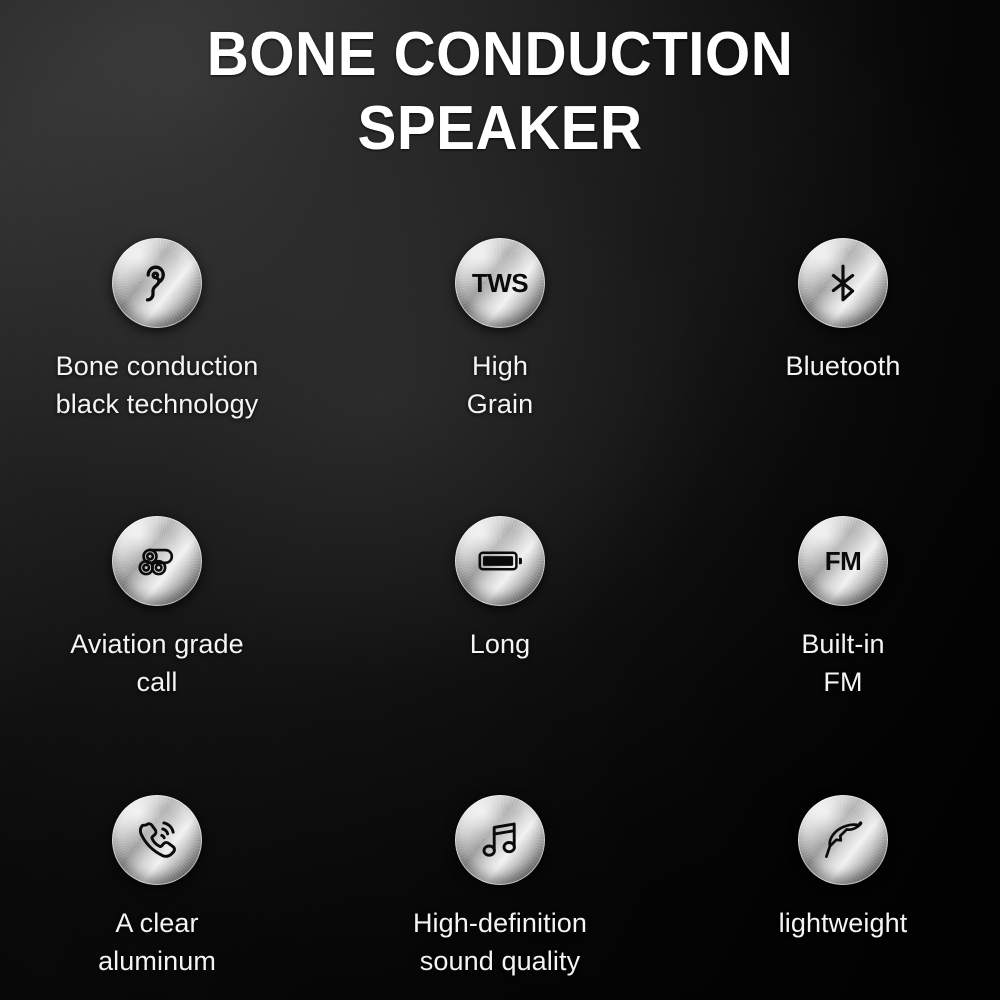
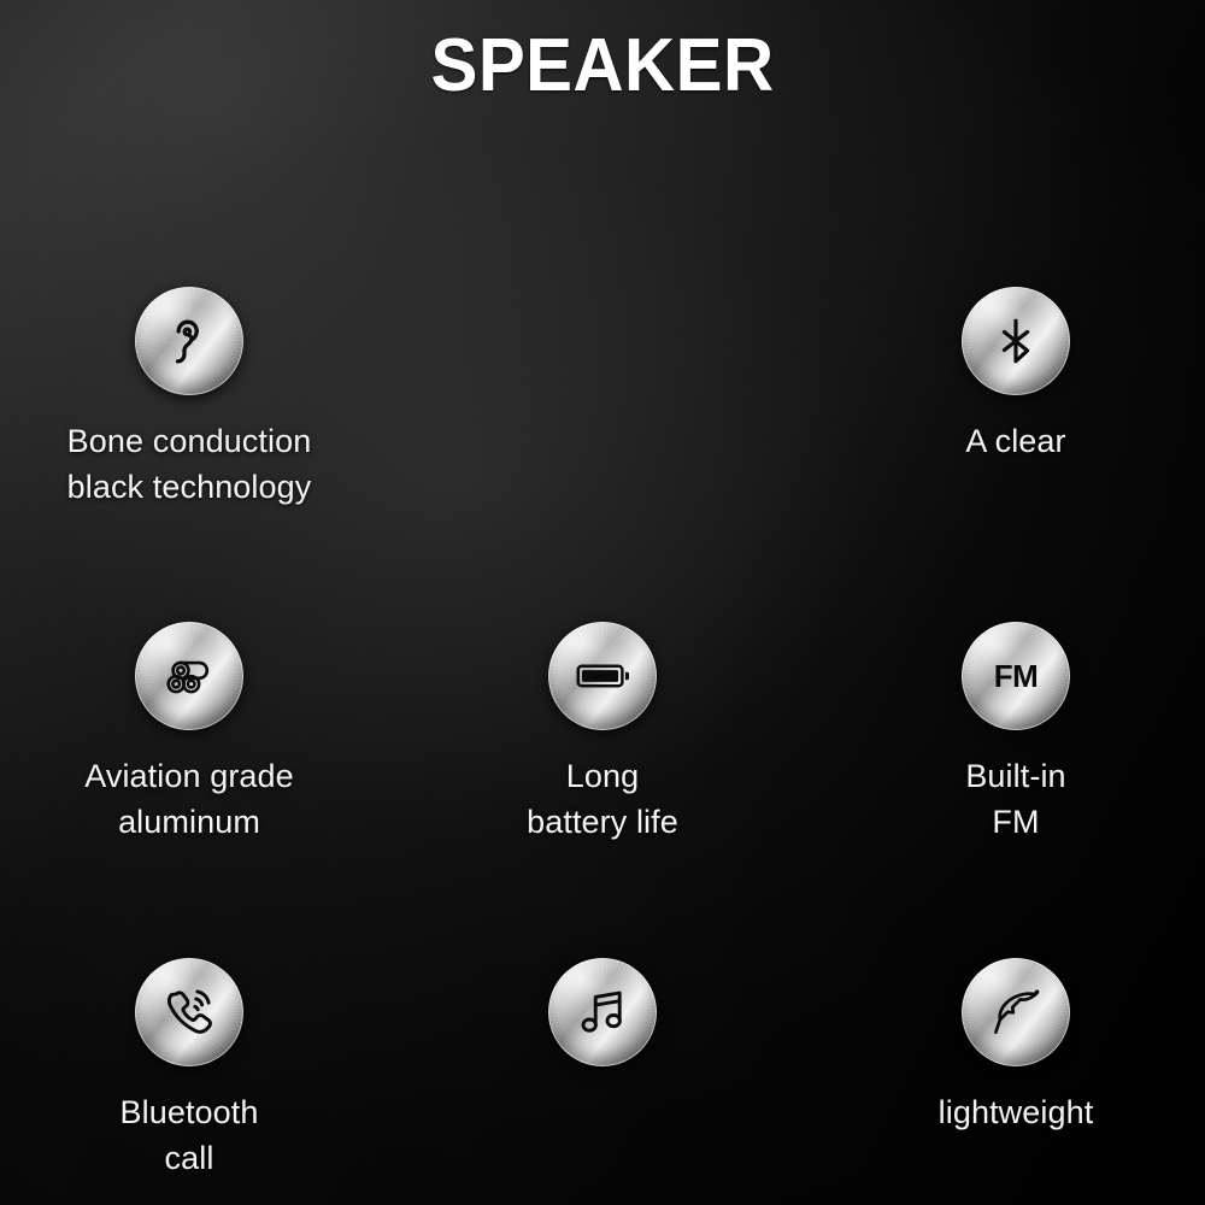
- BONE CONDUCTION
  SPEAKER
  Bone conduction
  black technology
- TWS
- High
- Grain
- Bluetooth
+ A clear
  Aviation grade
- call
+ aluminum
  Long
+ battery life
  FM
  Built-in
  FM
- A clear
+ Bluetooth
- aluminum
+ call
- High-definition
- sound quality
  lightweight
